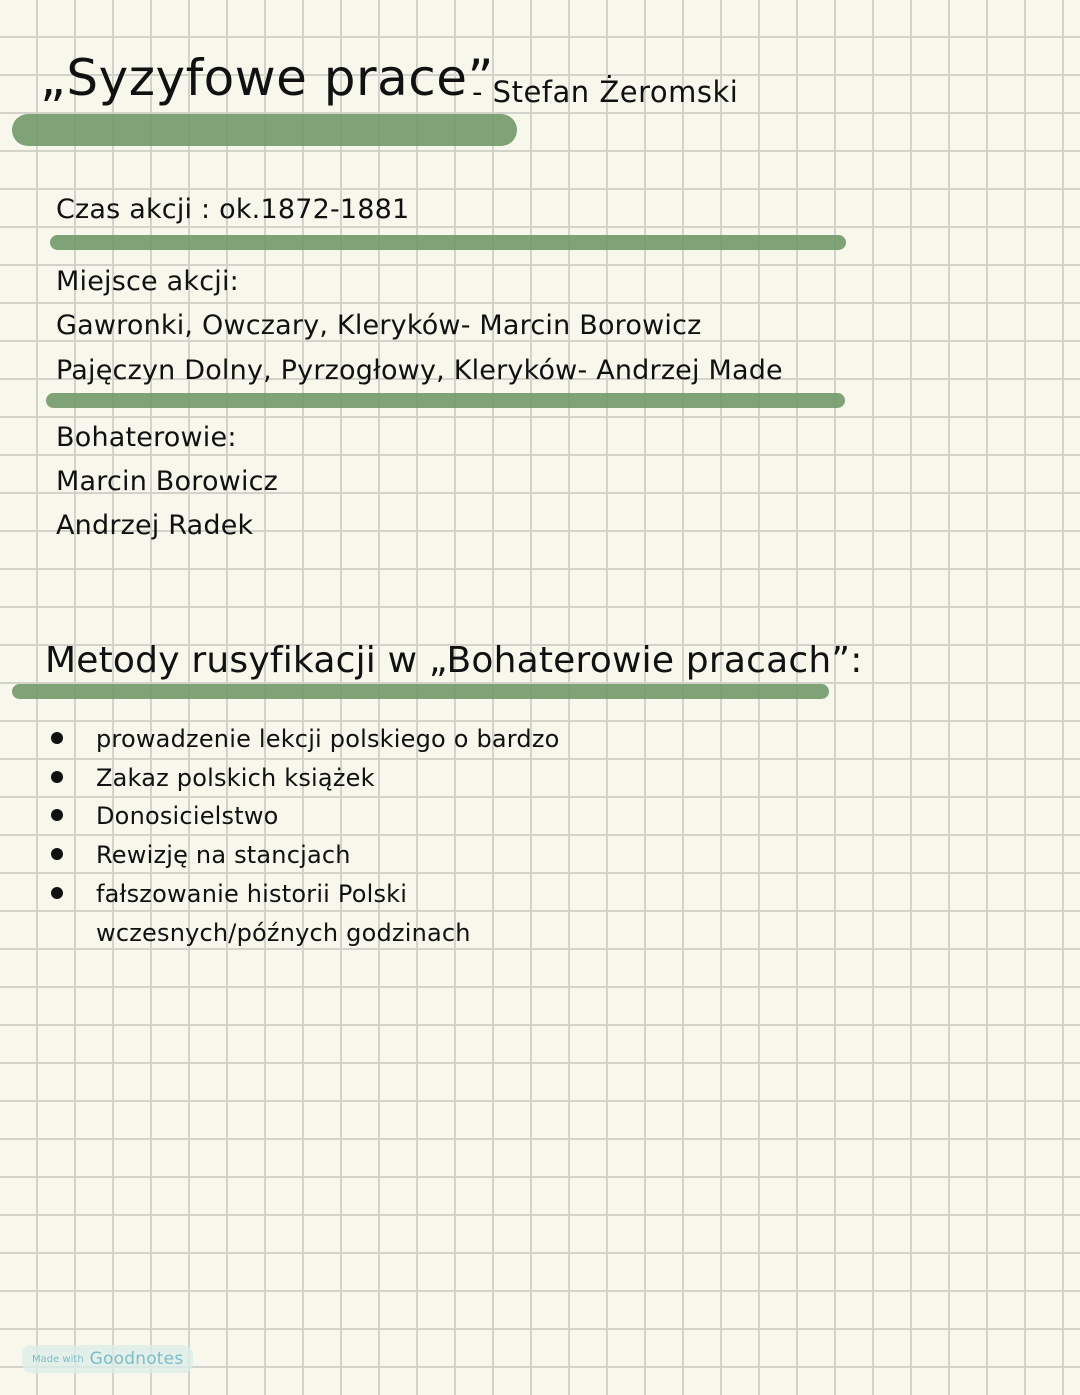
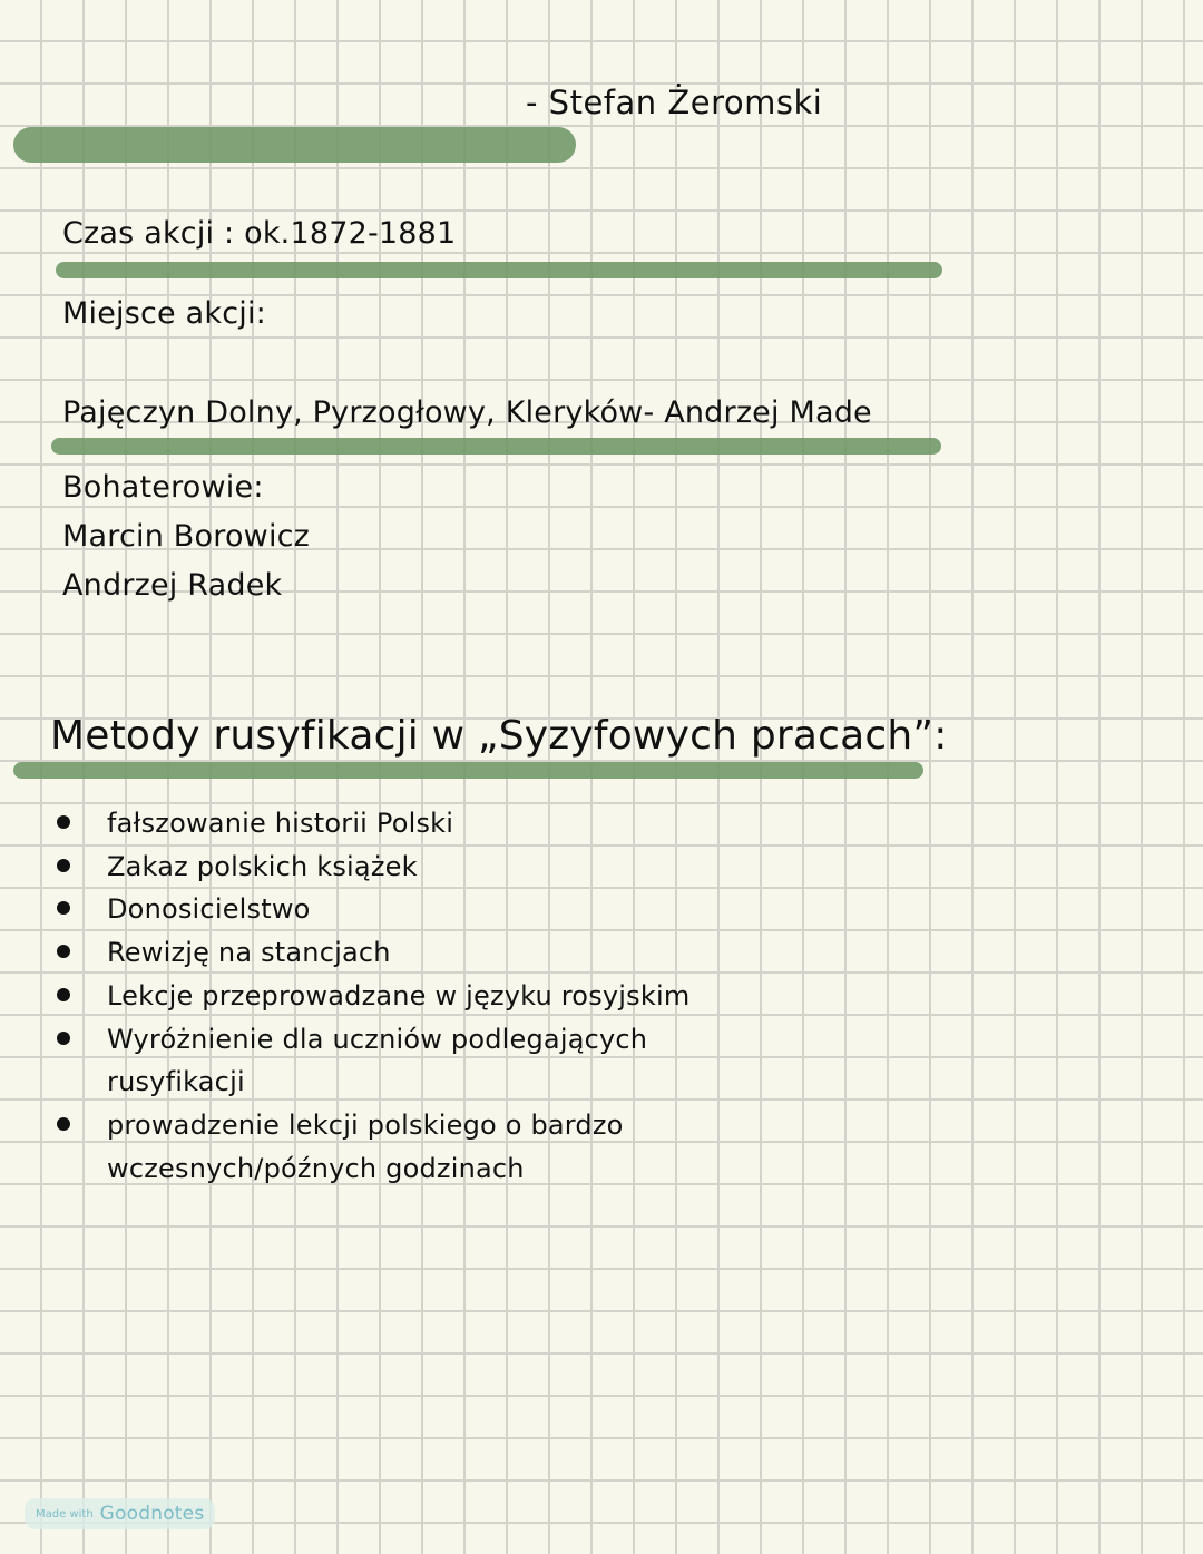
- „Syzyfowe prace”
  - Stefan Żeromski
  Czas akcji : ok.1872-1881
  Miejsce akcji:
- Gawronki, Owczary, Kleryków- Marcin Borowicz
  Pajęczyn Dolny, Pyrzogłowy, Kleryków- Andrzej Made
  Bohaterowie:
  Marcin Borowicz
  Andrzej Radek
- Metody rusyfikacji w „Bohaterowie pracach”:
+ Metody rusyfikacji w „Syzyfowych pracach”:
- prowadzenie lekcji polskiego o bardzo
+ fałszowanie historii Polski
  Zakaz polskich książek
  Donosicielstwo
  Rewizję na stancjach
+ Lekcje przeprowadzane w języku rosyjskim
+ Wyróżnienie dla uczniów podlegających
+ rusyfikacji
- fałszowanie historii Polski
+ prowadzenie lekcji polskiego o bardzo
  wczesnych/późnych godzinach
  Made with
  Goodnotes
